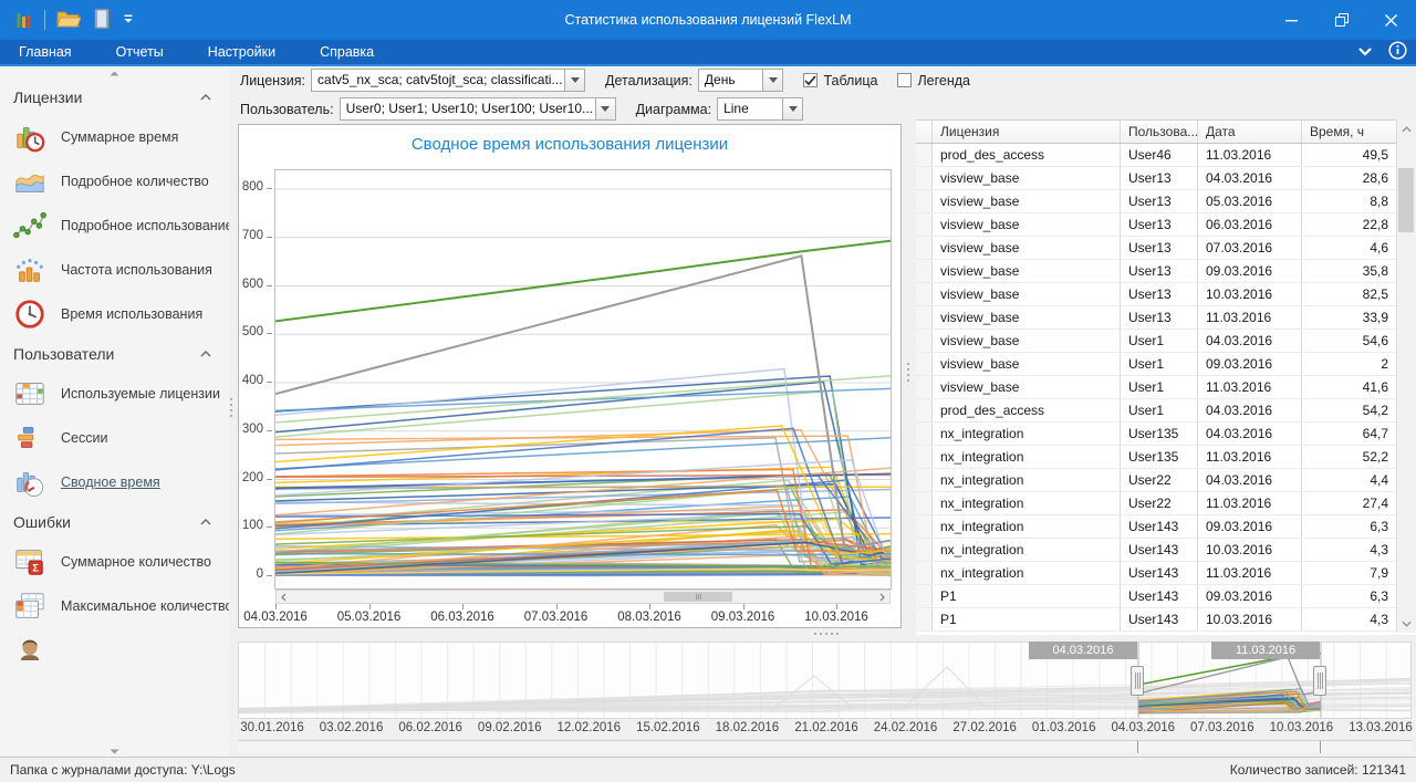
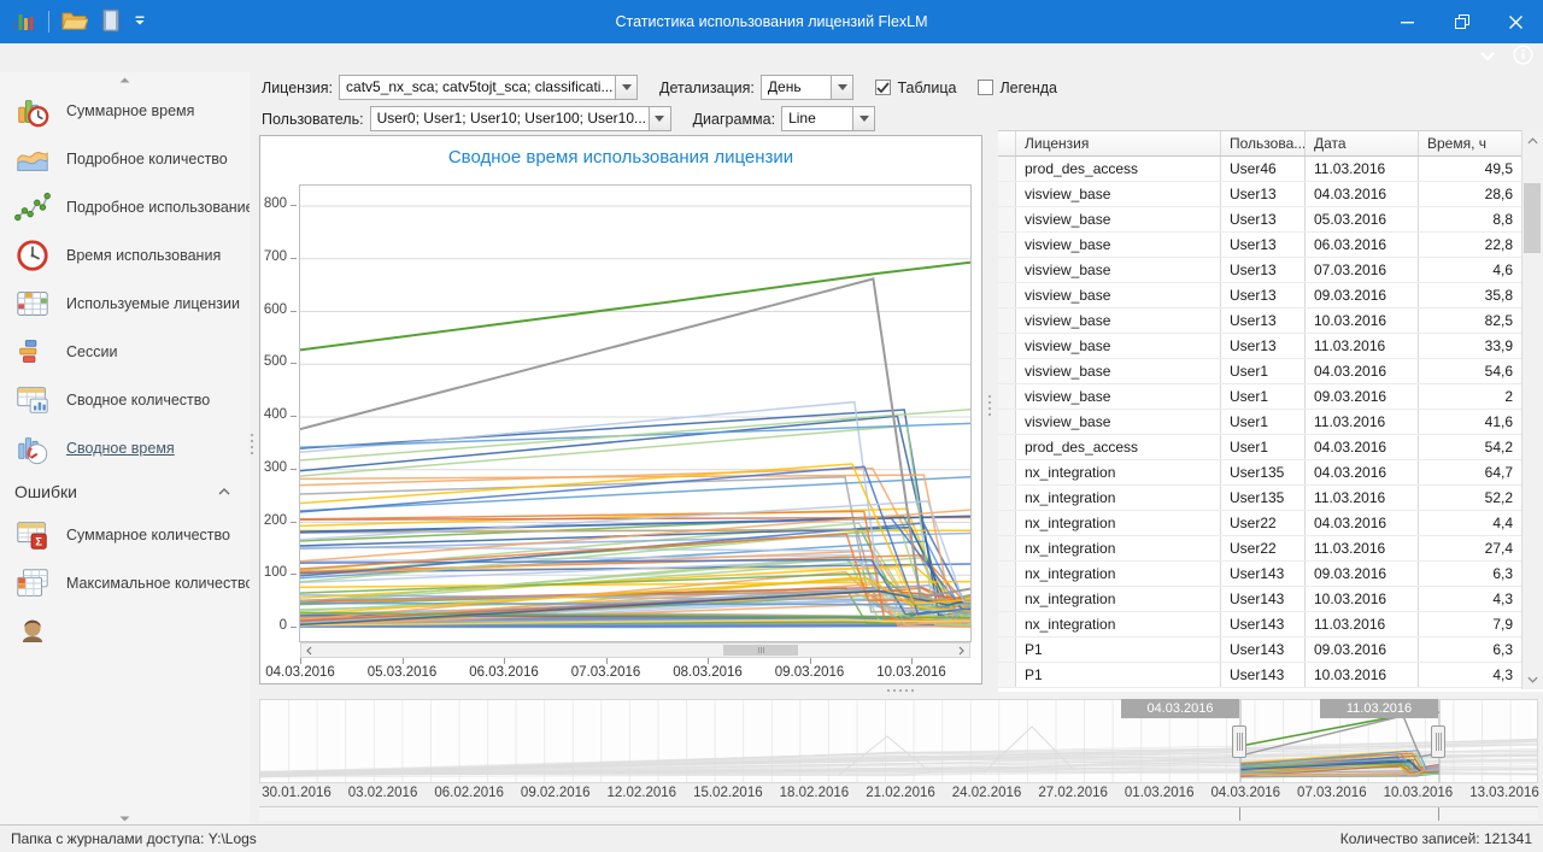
  Статистика использования лицензий FlexLM
- Главная
- Отчеты
- Настройки
- Справка
- Лицензии
  Суммарное время
  Подробное количество
  Подробное использовани
- Частота использования
  Время использования
- Пользователи
  Используемые лицензии
  Сессии
+ Сводное количество
  Сводное время
  Ошибки
  Σ
  Суммарное количество
  Максимальное количество
  Лицензия:
  catv5_nx_sca; catv5tojt_sca; classificati...
  Детализация:
  День
  Таблица
  Легенда
  Пользователь:
  User0; User1; User10; User100; User10...
  Диаграмма:
  Line
  Сводное время использования лицензии
  0
  100
  200
  300
  400
  500
  600
  700
  800
  04.03.2016
  05.03.2016
  06.03.2016
  07.03.2016
  08.03.2016
  09.03.2016
  10.03.2016
  Лицензия
  Пользова...
  Дата
  Время, ч
  prod_des_access
  User46
  11.03.2016
  49,5
  visview_base
  User13
  04.03.2016
  28,6
  visview_base
  User13
  05.03.2016
  8,8
  visview_base
  User13
  06.03.2016
  22,8
  visview_base
  User13
  07.03.2016
  4,6
  visview_base
  User13
  09.03.2016
  35,8
  visview_base
  User13
  10.03.2016
  82,5
  visview_base
  User13
  11.03.2016
  33,9
  visview_base
  User1
  04.03.2016
  54,6
  visview_base
  User1
  09.03.2016
  2
  visview_base
  User1
  11.03.2016
  41,6
  prod_des_access
  User1
  04.03.2016
  54,2
  nx_integration
  User135
  04.03.2016
  64,7
  nx_integration
  User135
  11.03.2016
  52,2
  nx_integration
  User22
  04.03.2016
  4,4
  nx_integration
  User22
  11.03.2016
  27,4
  nx_integration
  User143
  09.03.2016
  6,3
  nx_integration
  User143
  10.03.2016
  4,3
  nx_integration
  User143
  11.03.2016
  7,9
  P1
  User143
  09.03.2016
  6,3
  P1
  User143
  10.03.2016
  4,3
  04.03.2016
  11.03.2016
  30.01.2016
  03.02.2016
  06.02.2016
  09.02.2016
  12.02.2016
  15.02.2016
  18.02.2016
  21.02.2016
  24.02.2016
  27.02.2016
  01.03.2016
  04.03.2016
  07.03.2016
  10.03.2016
  13.03.2016
  Папка с журналами доступа: Y:\Logs
  Количество записей: 121341
